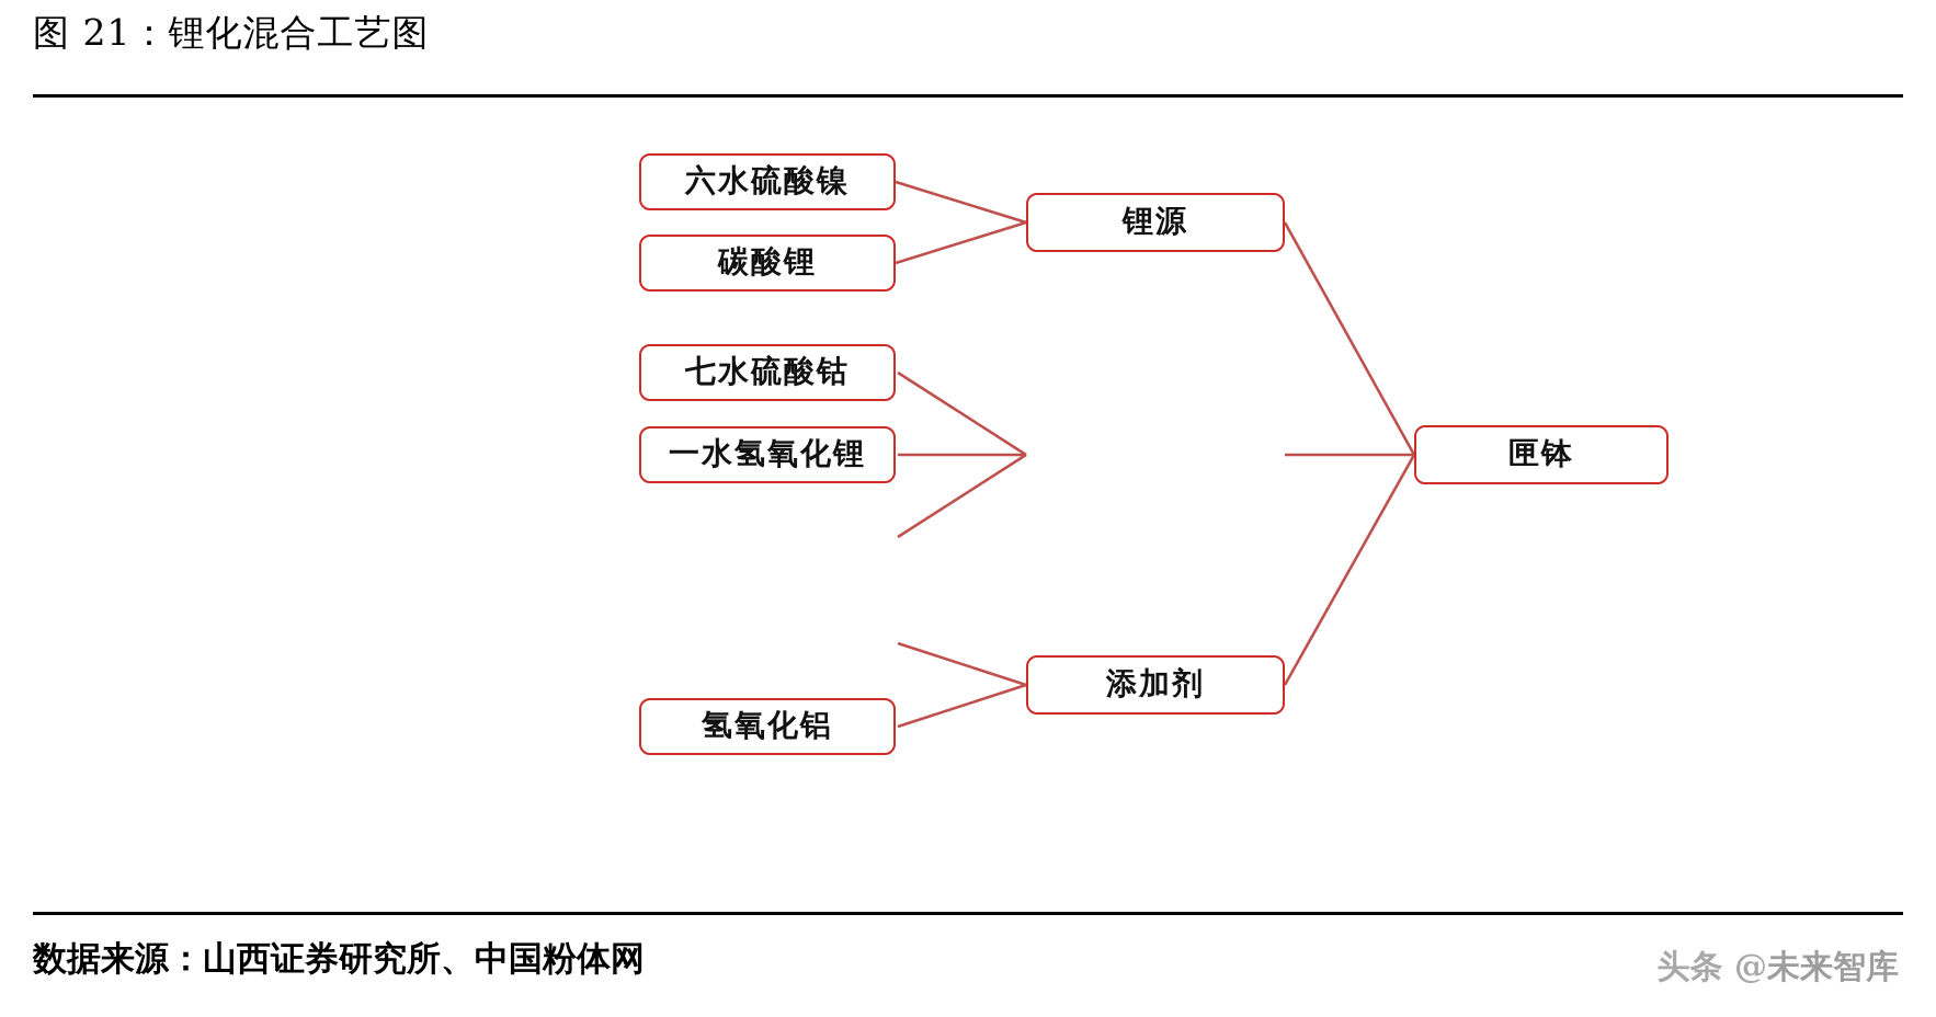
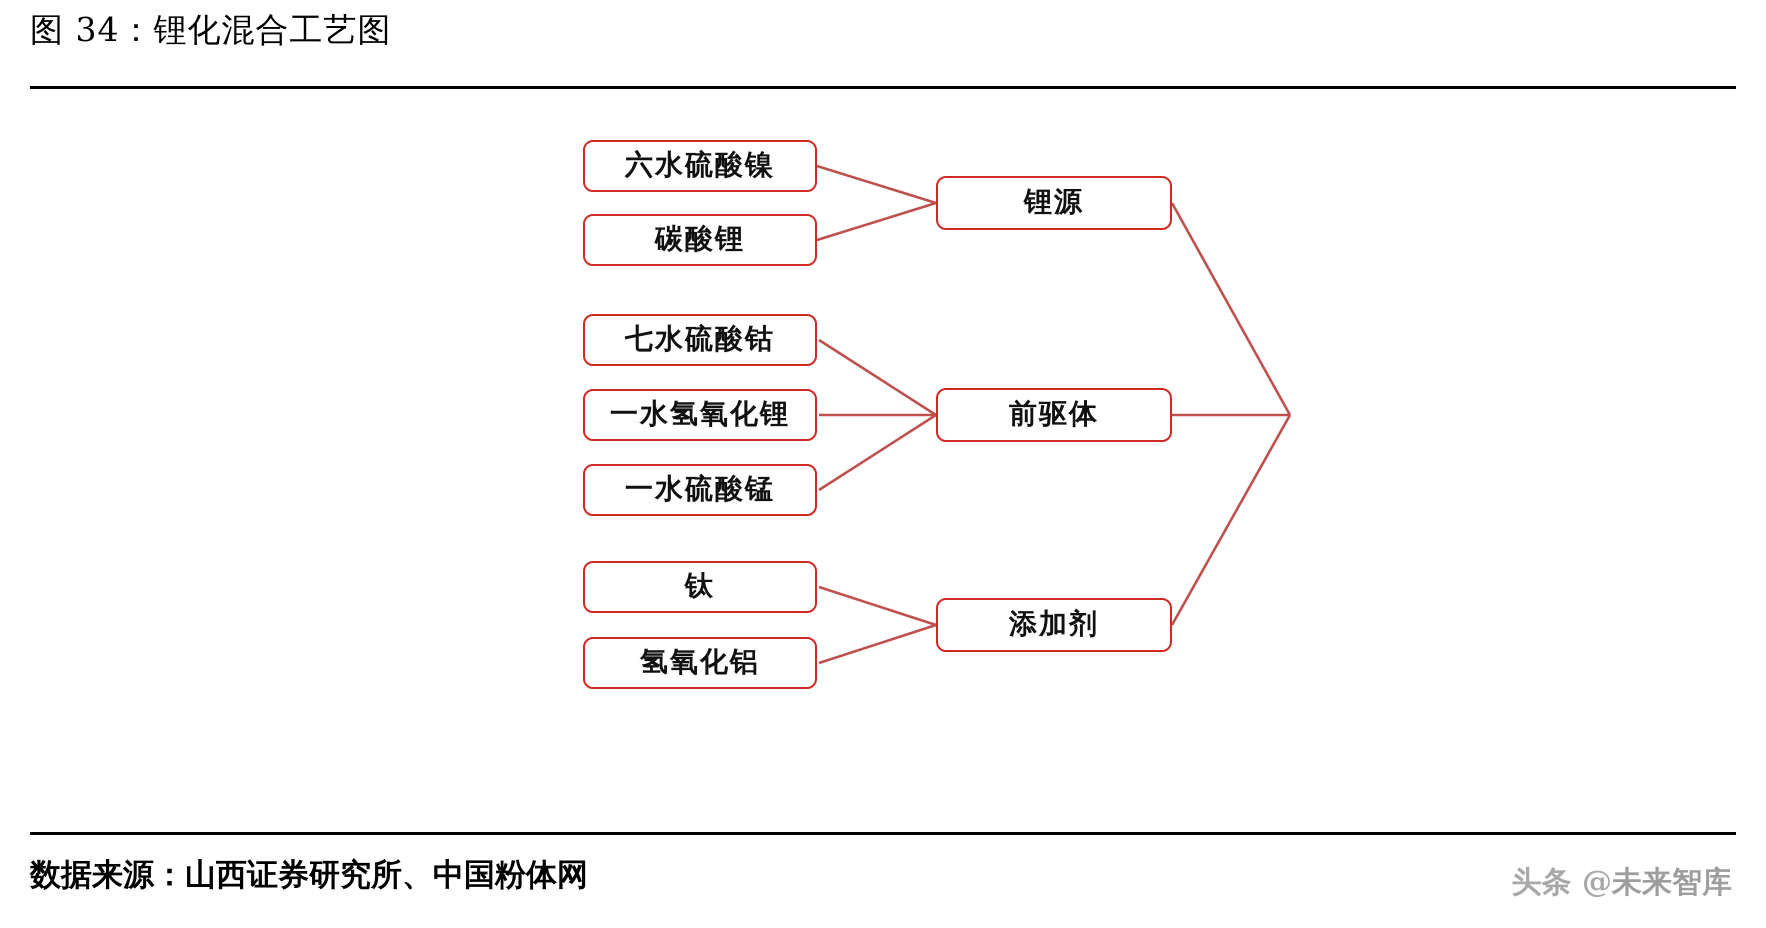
- 图 21：锂化混合工艺图
+ 图 34：锂化混合工艺图
  六水硫酸镍
  碳酸锂
  七水硫酸钴
  一水氢氧化锂
+ 一水硫酸锰
+ 钛
  氢氧化铝
  锂源
+ 前驱体
  添加剂
- 匣钵
  数据来源：山西证券研究所、中国粉体网
  头条 @未来智库
